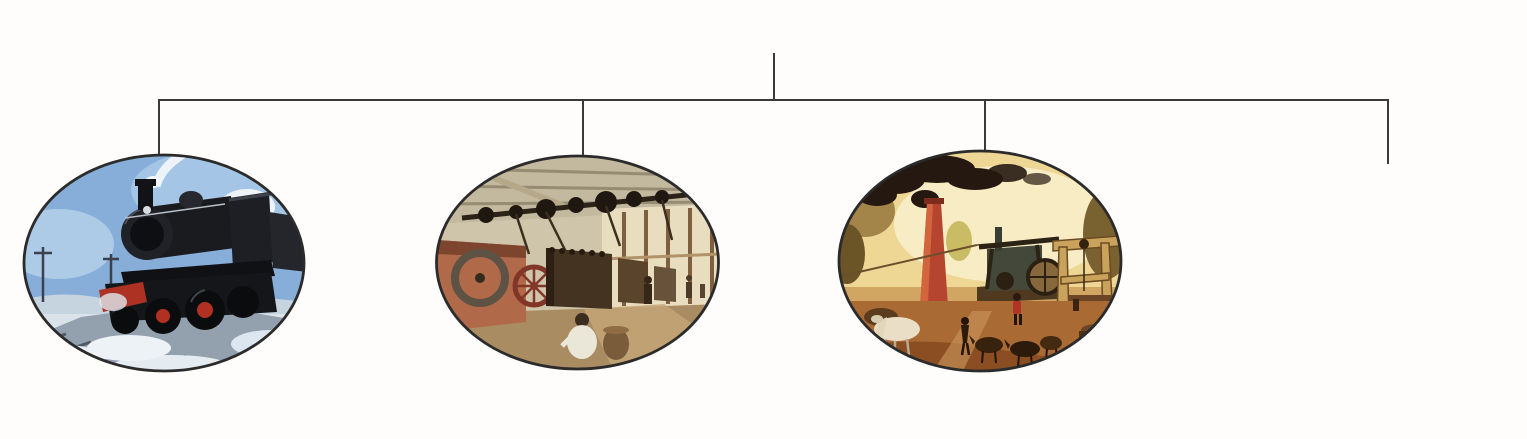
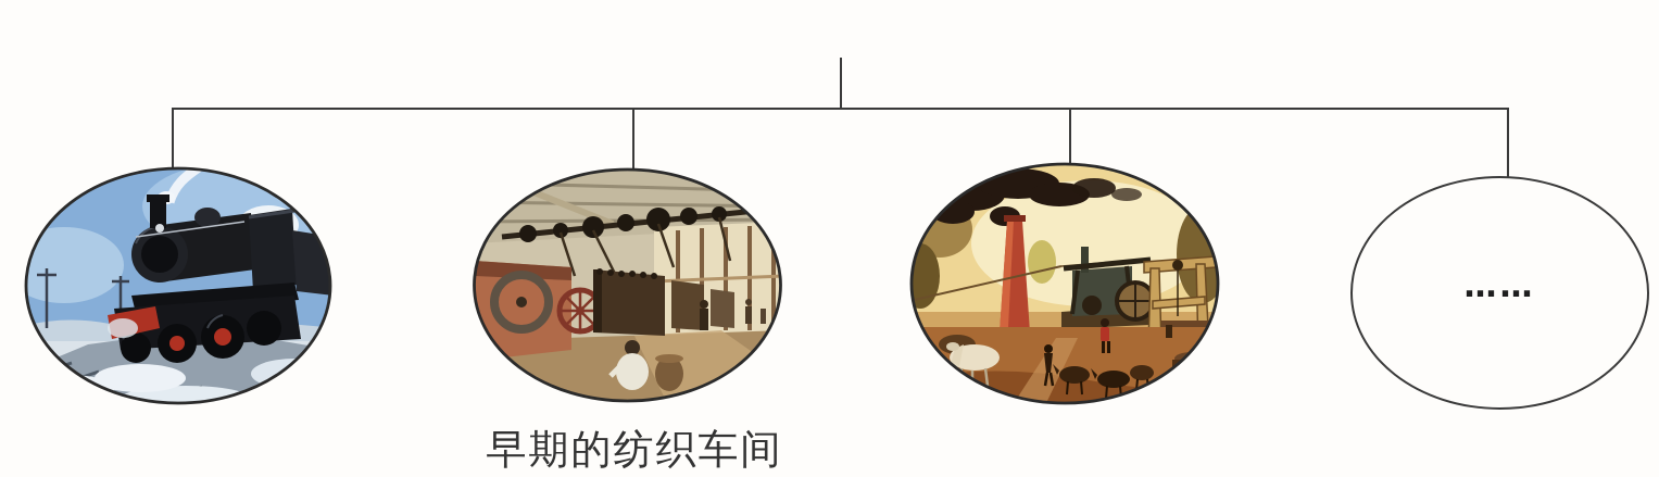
+ ……
+ 早期的纺织车间
